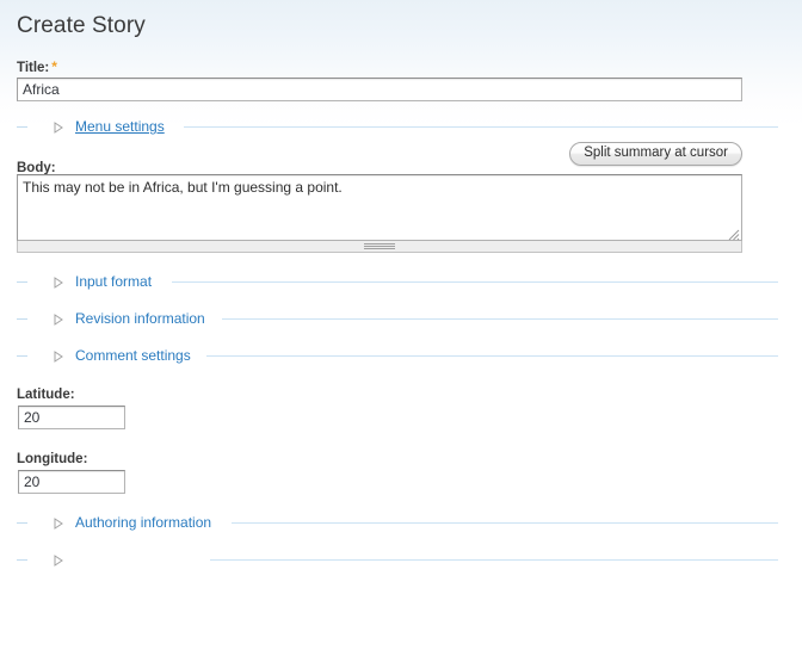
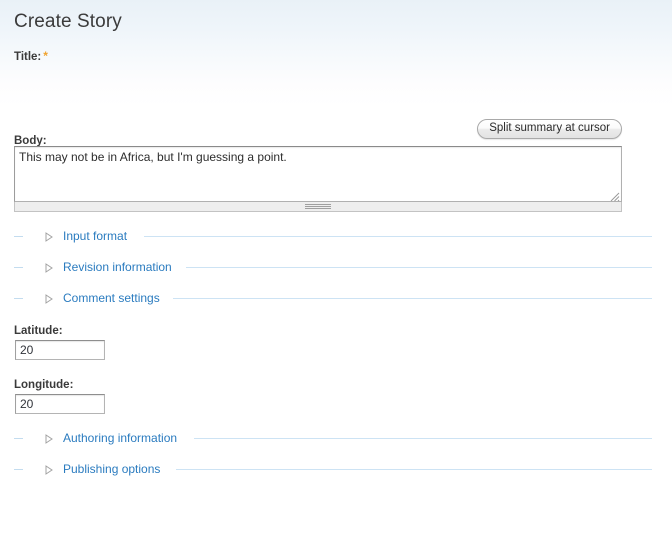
  Create Story
  Title: *
- Africa
- Menu settings
  Split summary at cursor
  Body:
  This may not be in Africa, but I'm guessing a point.
  Input format
  Revision information
  Comment settings
  Latitude:
  20
  Longitude:
  20
  Authoring information
+ Publishing options
